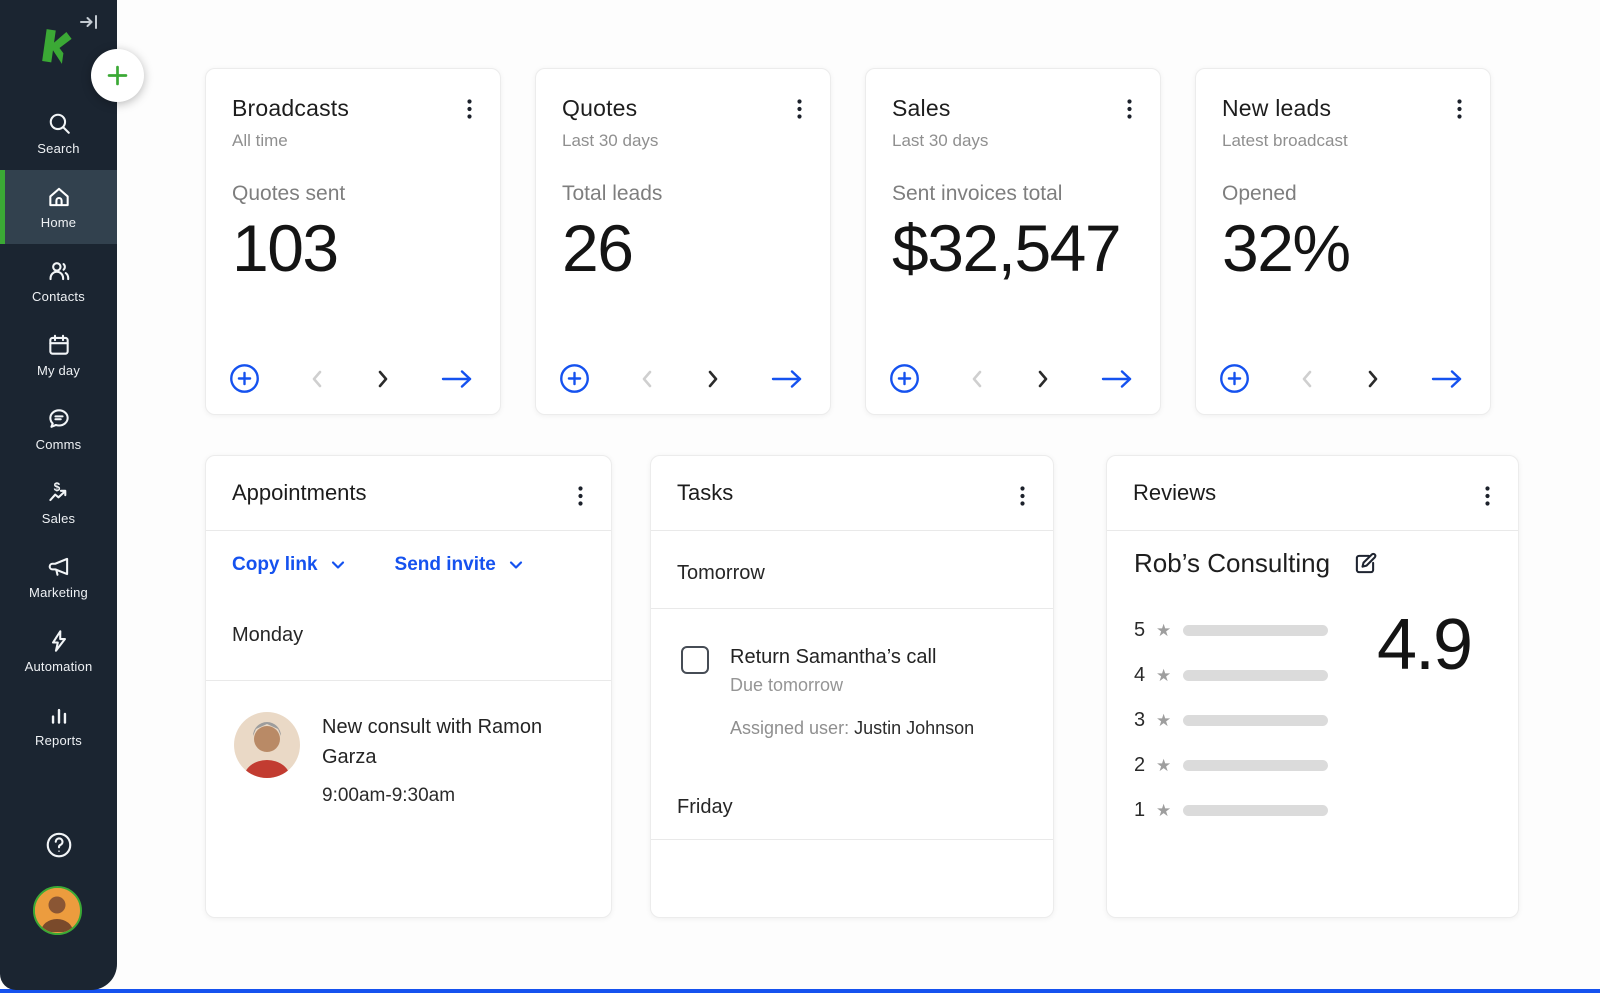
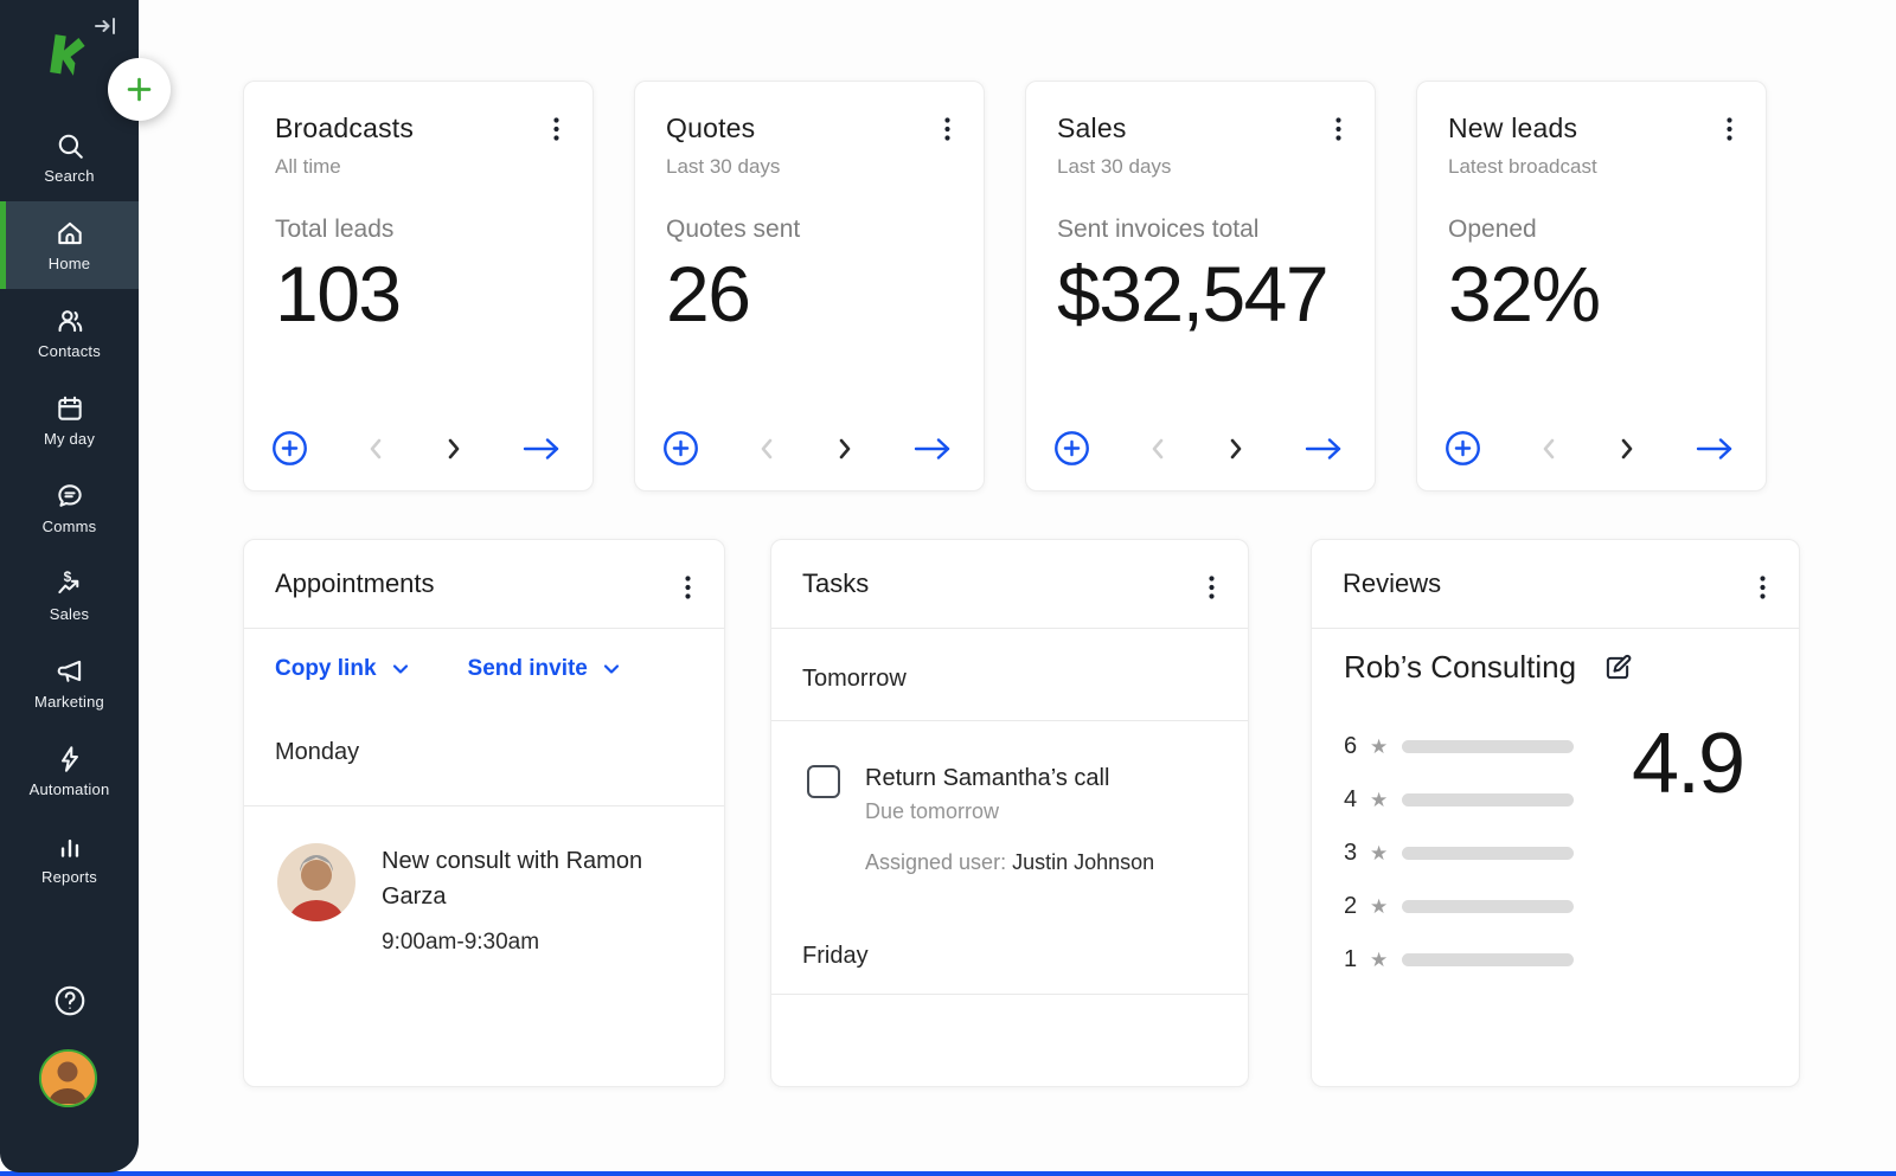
  Search
  Home
  Contacts
  My day
  Comms
  $
  Sales
  Marketing
  Automation
  Reports
  Broadcasts
  All time
- Quotes sent
+ Total leads
  103
  Quotes
  Last 30 days
- Total leads
+ Quotes sent
  26
  Sales
  Last 30 days
  Sent invoices total
  $32,547
  New leads
  Latest broadcast
  Opened
  32%
  Appointments
  Copy link
  Send invite
  Monday
  New consult with Ramon Garza
  9:00am-9:30am
  Tasks
  Tomorrow
  Return Samantha’s call
  Due tomorrow
  Assigned user: Justin Johnson
  Friday
  Reviews
  Rob’s Consulting
- 5
+ 6
  ★
  4
  ★
  3
  ★
  2
  ★
  1
  ★
  4.9
